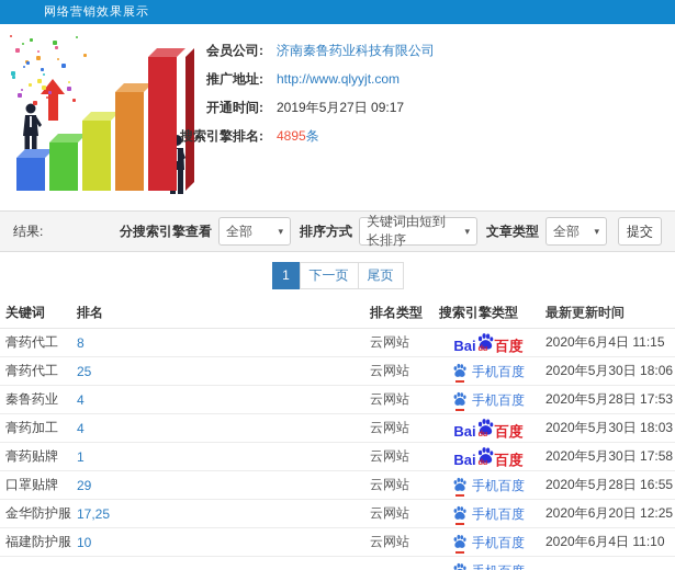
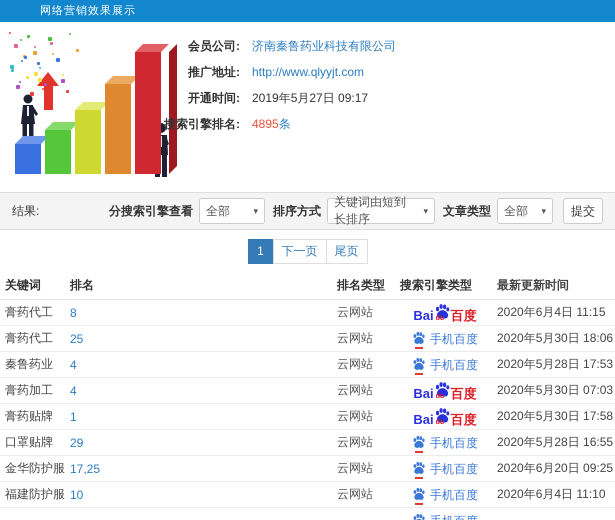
  网络营销效果展示
  会员公司:
  济南秦鲁药业科技有限公司
  推广地址:
  http://www.qlyyjt.com
  开通时间:
  2019年5月27日 09:17
  搜索引擎排名:
  4895条
  结果:
  分搜索引擎查看
  全部
  ▾
  排序方式
  关键词由短到长排序
  ▾
  文章类型
  全部
  ▾
  提交
  1
  下一页
  尾页
  关键词
  排名
  排名类型
  搜索引擎类型
  最新更新时间
  膏药代工
  8
  云网站
  Bai
  百度
  2020年6月4日 11:15
  膏药代工
  25
  云网站
  手机百度
  2020年5月30日 18:06
  秦鲁药业
  4
  云网站
  手机百度
  2020年5月28日 17:53
  膏药加工
  4
  云网站
  Bai
  百度
- 2020年5月30日 18:03
+ 2020年5月30日 07:03
  膏药贴牌
  1
  云网站
  Bai
  百度
  2020年5月30日 17:58
  口罩贴牌
  29
  云网站
  手机百度
  2020年5月28日 16:55
  金华防护服
  17,25
  云网站
  手机百度
- 2020年6月20日 12:25
+ 2020年6月20日 09:25
  福建防护服
  10
  云网站
  手机百度
  2020年6月4日 11:10
